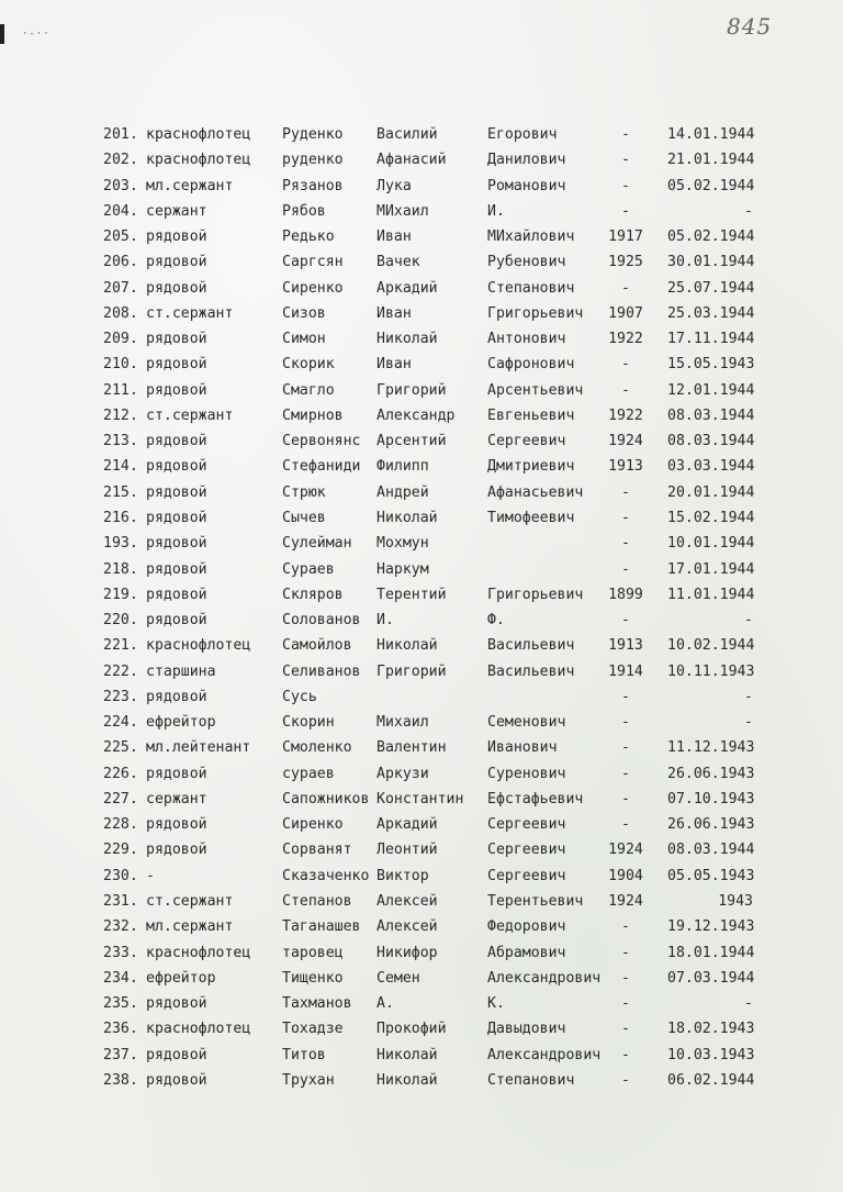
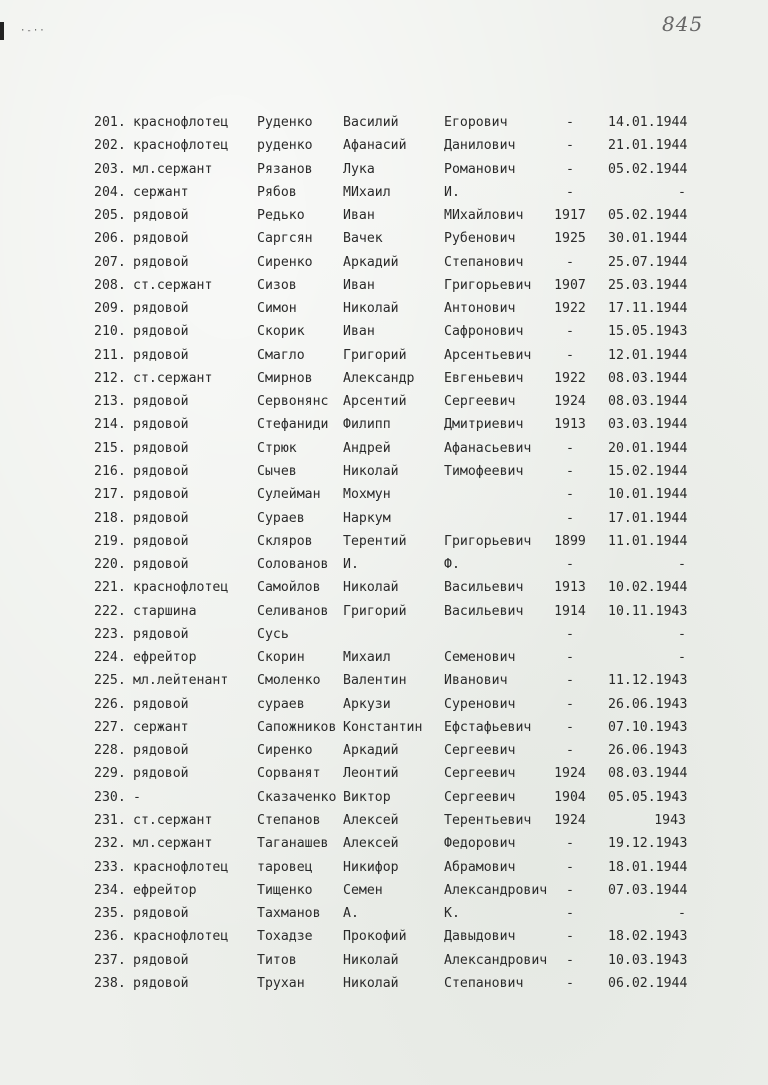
  ·-··
  845
  201.
  краснофлотец
  Руденко
  Василий
  Егорович
  -
  14.01.1944
  202.
  краснофлотец
  руденко
  Афанасий
  Данилович
  -
  21.01.1944
  203.
  мл.сержант
  Рязанов
  Лука
  Романович
  -
  05.02.1944
  204.
  сержант
  Рябов
  МИхаил
  И.
  -
  -
  205.
  рядовой
  Редько
  Иван
  МИхайлович
  1917
  05.02.1944
  206.
  рядовой
  Саргсян
  Вачек
  Рубенович
  1925
  30.01.1944
  207.
  рядовой
  Сиренко
  Аркадий
  Степанович
  -
  25.07.1944
  208.
  ст.сержант
  Сизов
  Иван
  Григорьевич
  1907
  25.03.1944
  209.
  рядовой
  Симон
  Николай
  Антонович
  1922
  17.11.1944
  210.
  рядовой
  Скорик
  Иван
  Сафронович
  -
  15.05.1943
  211.
  рядовой
  Смагло
  Григорий
  Арсентьевич
  -
  12.01.1944
  212.
  ст.сержант
  Смирнов
  Александр
  Евгеньевич
  1922
  08.03.1944
  213.
  рядовой
  Сервонянс
  Арсентий
  Сергеевич
  1924
  08.03.1944
  214.
  рядовой
  Стефаниди
  Филипп
  Дмитриевич
  1913
  03.03.1944
  215.
  рядовой
  Стрюк
  Андрей
  Афанасьевич
  -
  20.01.1944
  216.
  рядовой
  Сычев
  Николай
  Тимофеевич
  -
  15.02.1944
- 193.
+ 217.
  рядовой
  Сулейман
  Мохмун
  -
  10.01.1944
  218.
  рядовой
  Сураев
  Наркум
  -
  17.01.1944
  219.
  рядовой
  Скляров
  Терентий
  Григорьевич
  1899
  11.01.1944
  220.
  рядовой
  Солованов
  И.
  Ф.
  -
  -
  221.
  краснофлотец
  Самойлов
  Николай
  Васильевич
  1913
  10.02.1944
  222.
  старшина
  Селиванов
  Григорий
  Васильевич
  1914
  10.11.1943
  223.
  рядовой
  Сусь
  -
  -
  224.
  ефрейтор
  Скорин
  Михаил
  Семенович
  -
  -
  225.
  мл.лейтенант
  Смоленко
  Валентин
  Иванович
  -
  11.12.1943
  226.
  рядовой
  сураев
  Аркузи
  Суренович
  -
  26.06.1943
  227.
  сержант
  Сапожников
  Константин
  Ефстафьевич
  -
  07.10.1943
  228.
  рядовой
  Сиренко
  Аркадий
  Сергеевич
  -
  26.06.1943
  229.
  рядовой
  Сорванят
  Леонтий
  Сергеевич
  1924
  08.03.1944
  230.
  -
  Сказаченко
  Виктор
  Сергеевич
  1904
  05.05.1943
  231.
  ст.сержант
  Степанов
  Алексей
  Терентьевич
  1924
  1943
  232.
  мл.сержант
  Таганашев
  Алексей
  Федорович
  -
  19.12.1943
  233.
  краснофлотец
  таровец
  Никифор
  Абрамович
  -
  18.01.1944
  234.
  ефрейтор
  Тищенко
  Семен
  Александрович
  -
  07.03.1944
  235.
  рядовой
  Тахманов
  А.
  К.
  -
  -
  236.
  краснофлотец
  Тохадзе
  Прокофий
  Давыдович
  -
  18.02.1943
  237.
  рядовой
  Титов
  Николай
  Александрович
  -
  10.03.1943
  238.
  рядовой
  Трухан
  Николай
  Степанович
  -
  06.02.1944
